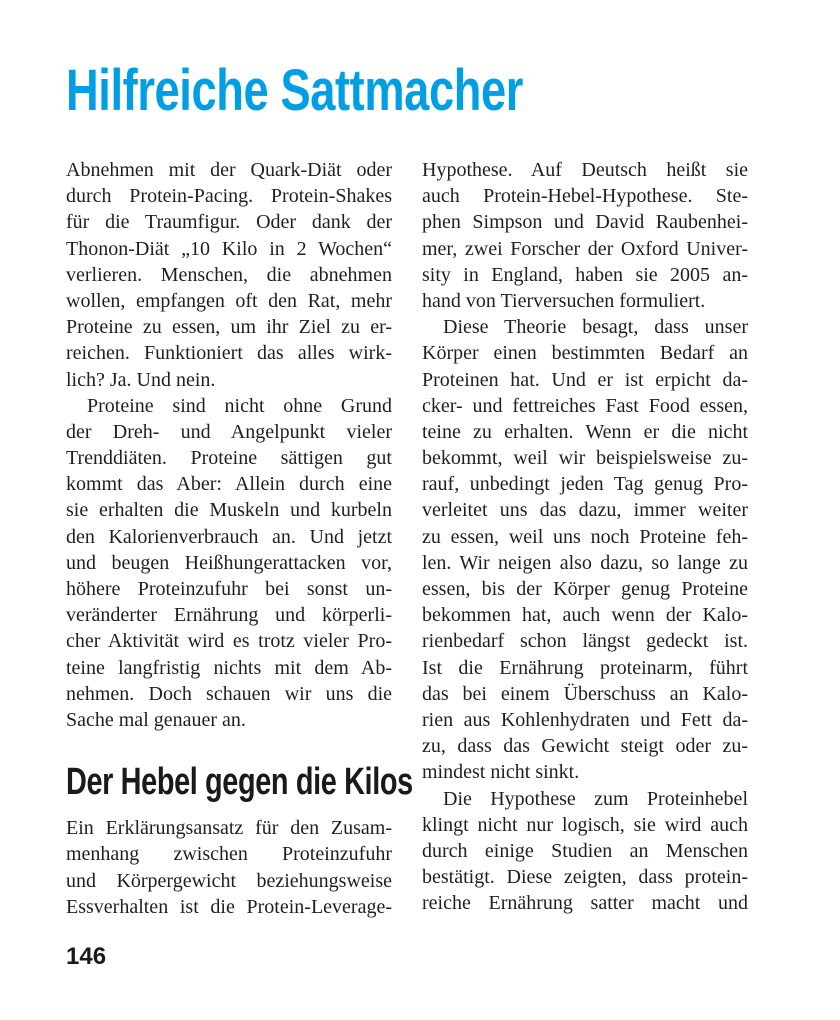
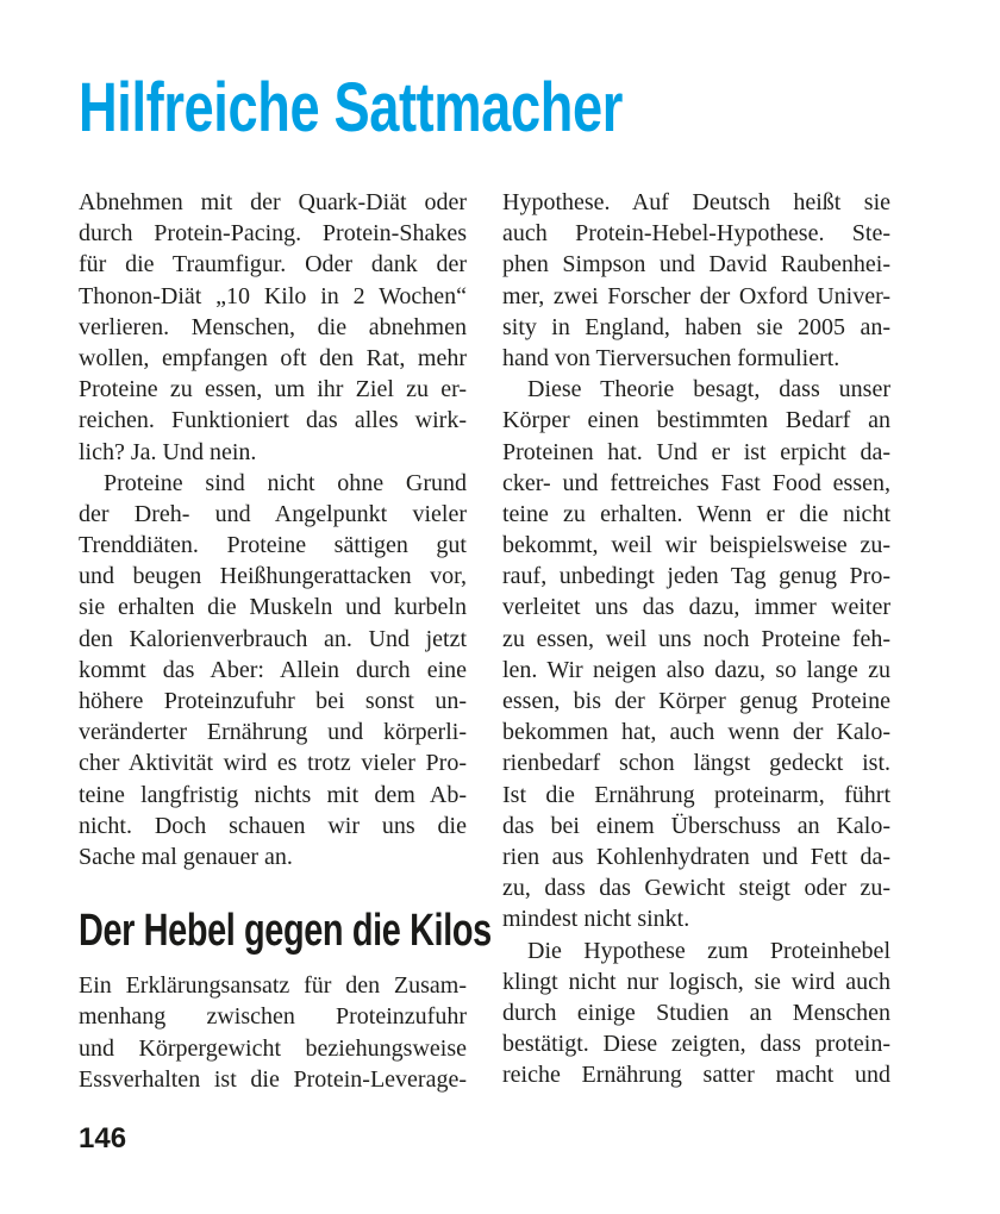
  Hilfreiche Sattmacher
  Abnehmen mit der Quark-Diät oder
  durch Protein-Pacing. Protein-Shakes
  für die Traumfigur. Oder dank der
  Thonon-Diät „10 Kilo in 2 Wochen“
  verlieren. Menschen, die abnehmen
  wollen, empfangen oft den Rat, mehr
  Proteine zu essen, um ihr Ziel zu er-
  reichen. Funktioniert das alles wirk-
  lich? Ja. Und nein.
  Proteine sind nicht ohne Grund
  der Dreh- und Angelpunkt vieler
  Trenddiäten. Proteine sättigen gut
- kommt das Aber: Allein durch eine
+ und beugen Heißhungerattacken vor,
  sie erhalten die Muskeln und kurbeln
  den Kalorienverbrauch an. Und jetzt
- und beugen Heißhungerattacken vor,
+ kommt das Aber: Allein durch eine
  höhere Proteinzufuhr bei sonst un-
  veränderter Ernährung und körperli-
  cher Aktivität wird es trotz vieler Pro-
  teine langfristig nichts mit dem Ab-
- nehmen. Doch schauen wir uns die
+ nicht. Doch schauen wir uns die
  Sache mal genauer an.
  Der Hebel gegen die Kilos
  Ein Erklärungsansatz für den Zusam-
  menhang zwischen Proteinzufuhr
  und Körpergewicht beziehungsweise
  Essverhalten ist die Protein-Leverage-
  Hypothese. Auf Deutsch heißt sie
  auch Protein-Hebel-Hypothese. Ste-
  phen Simpson und David Raubenhei-
  mer, zwei Forscher der Oxford Univer-
  sity in England, haben sie 2005 an-
  hand von Tierversuchen formuliert.
  Diese Theorie besagt, dass unser
  Körper einen bestimmten Bedarf an
  Proteinen hat. Und er ist erpicht da-
  cker- und fettreiches Fast Food essen,
  teine zu erhalten. Wenn er die nicht
  bekommt, weil wir beispielsweise zu-
  rauf, unbedingt jeden Tag genug Pro-
  verleitet uns das dazu, immer weiter
  zu essen, weil uns noch Proteine feh-
  len. Wir neigen also dazu, so lange zu
  essen, bis der Körper genug Proteine
  bekommen hat, auch wenn der Kalo-
  rienbedarf schon längst gedeckt ist.
  Ist die Ernährung proteinarm, führt
  das bei einem Überschuss an Kalo-
  rien aus Kohlenhydraten und Fett da-
  zu, dass das Gewicht steigt oder zu-
  mindest nicht sinkt.
  Die Hypothese zum Proteinhebel
  klingt nicht nur logisch, sie wird auch
  durch einige Studien an Menschen
  bestätigt. Diese zeigten, dass protein-
  reiche Ernährung satter macht und
  146
